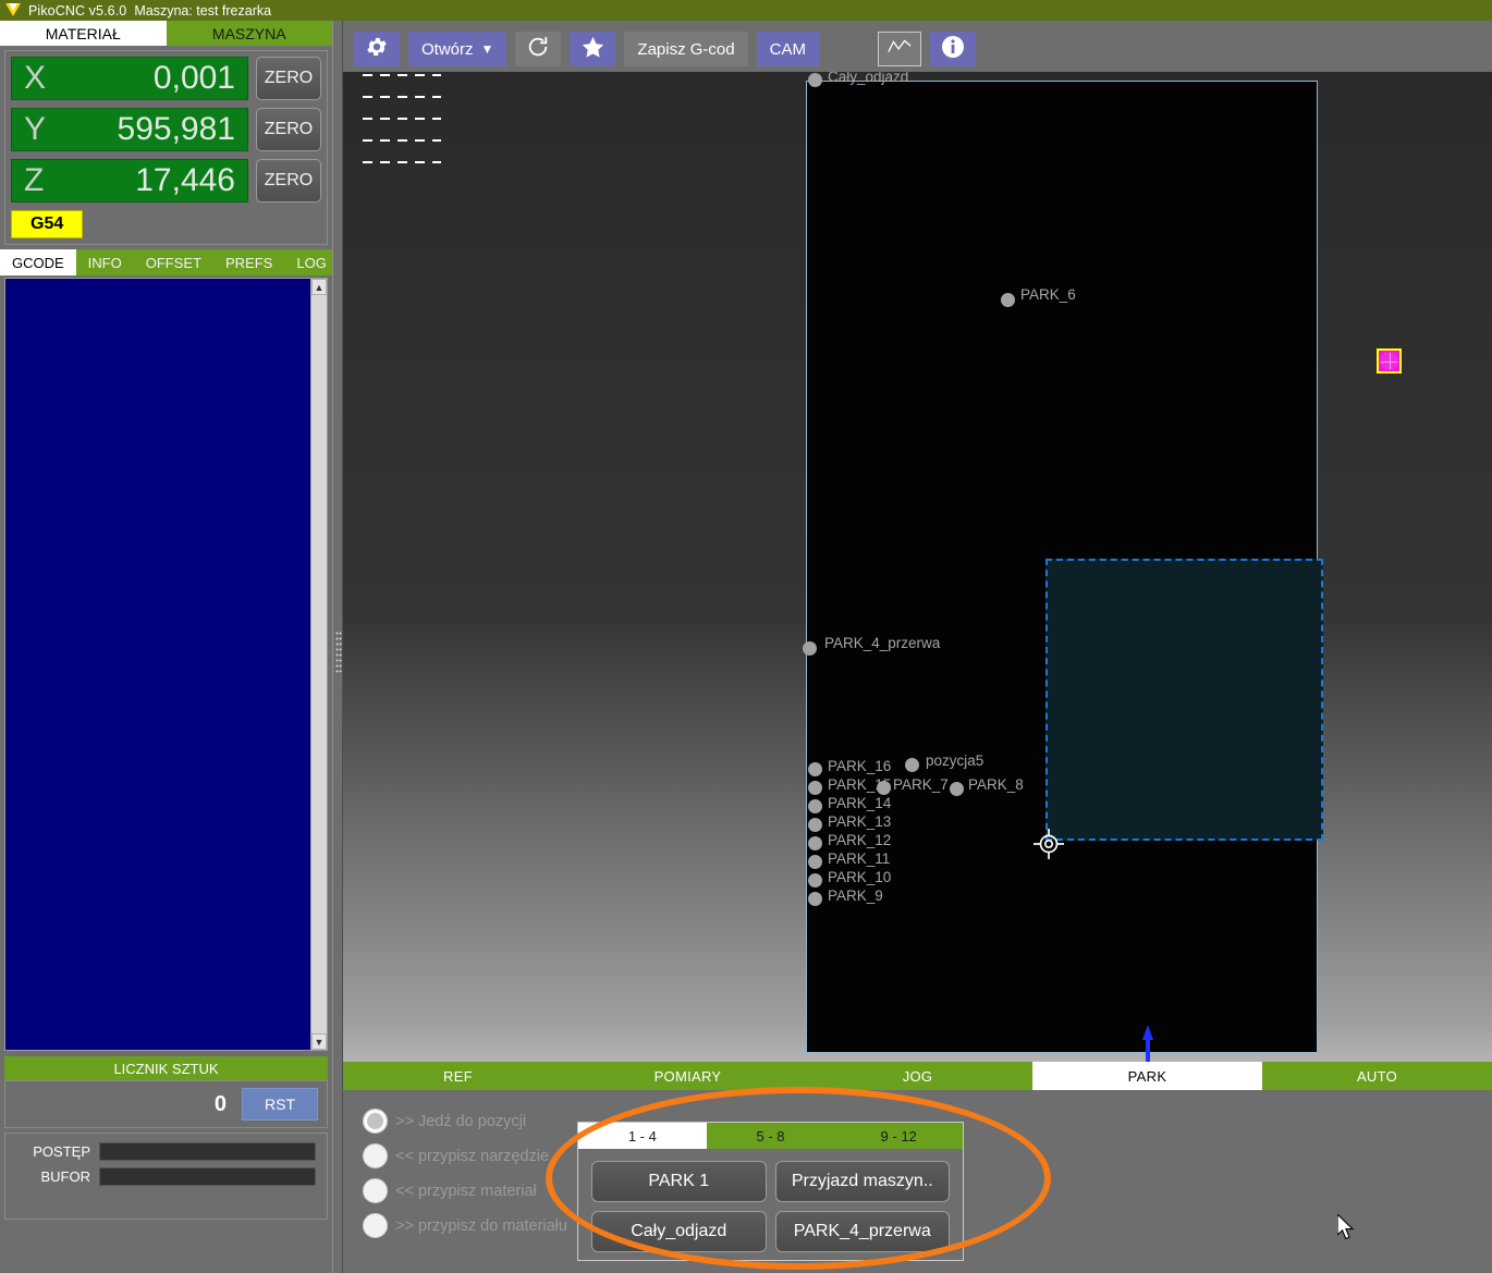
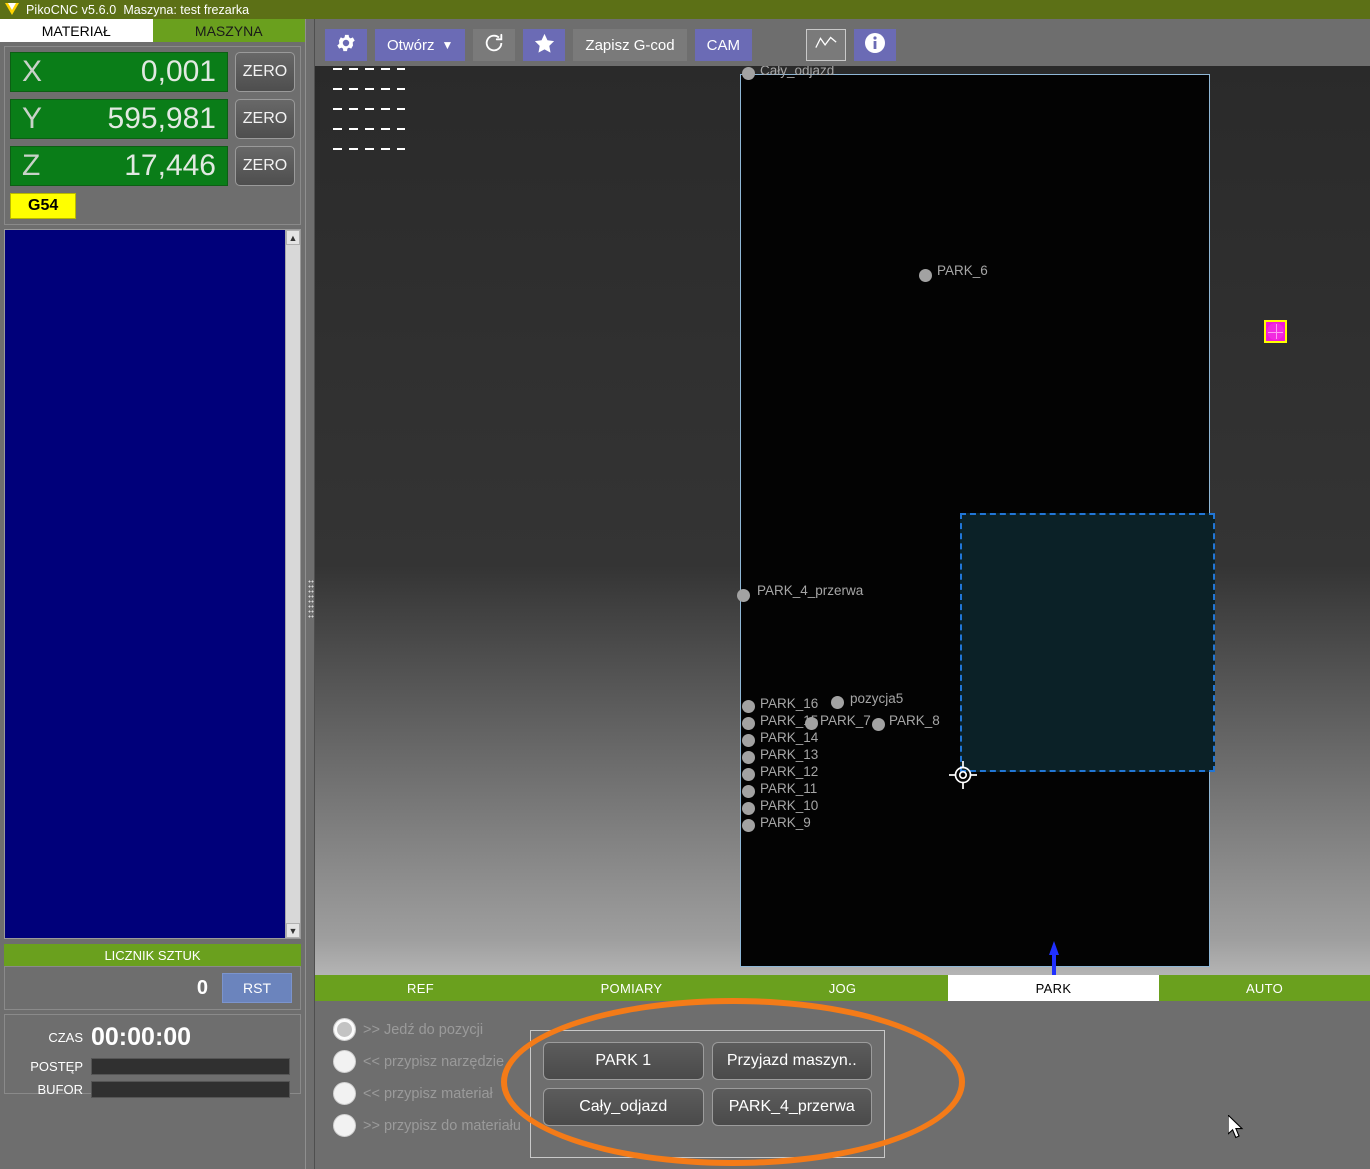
  PikoCNC v5.6.0
  Maszyna: test frezarka
  MATERIAŁ
  MASZYNA
  X
  0,001
  ZERO
  Y
  595,981
  ZERO
  Z
  17,446
  ZERO
  G54
- GCODE
- INFO
- OFFSET
- PREFS
- LOG
  ▲
  ▼
  LICZNIK SZTUK
  0
  RST
+ CZAS
+ 00:00:00
  POSTĘP
  BUFOR
  Otwórz
  ▼
  Zapisz G-cod
  CAM
  Cały_odjazd
  PARK_6
  PARK_4_przerwa
  pozycja5
  PARK_16
  PARK_
  PARK_7
  PARK_8
  PARK_14
  PARK_13
  PARK_12
  PARK_11
  PARK_10
  PARK_9
  REF
  POMIARY
  JOG
  PARK
  AUTO
  >> Jedź do pozycji
  << przypisz narzędzie
  << przypisz materiał
  >> przypisz do materiału
- 1 - 4
- 5 - 8
- 9 - 12
  PARK 1
  Przyjazd maszyn..
  Cały_odjazd
  PARK_4_przerwa
